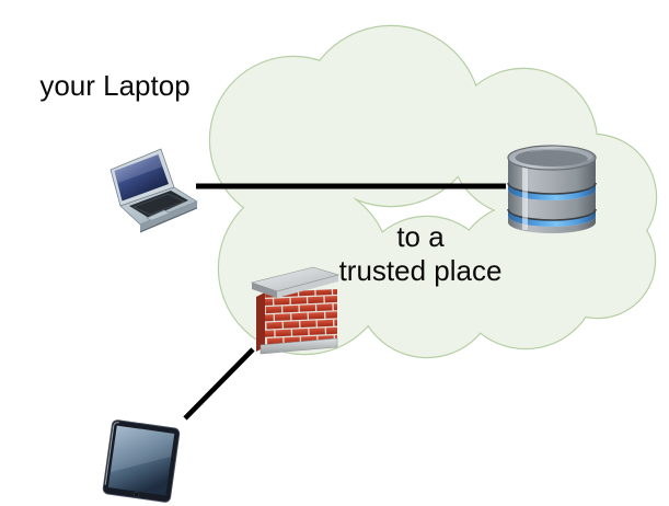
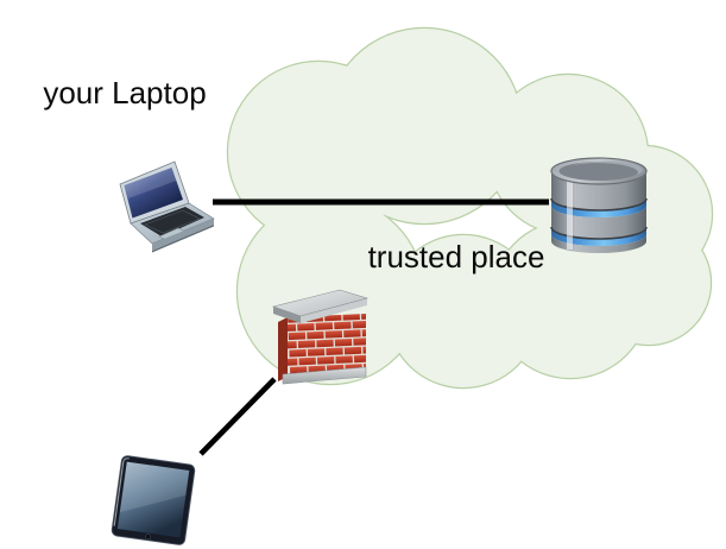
  your Laptop
- to a
  trusted place
